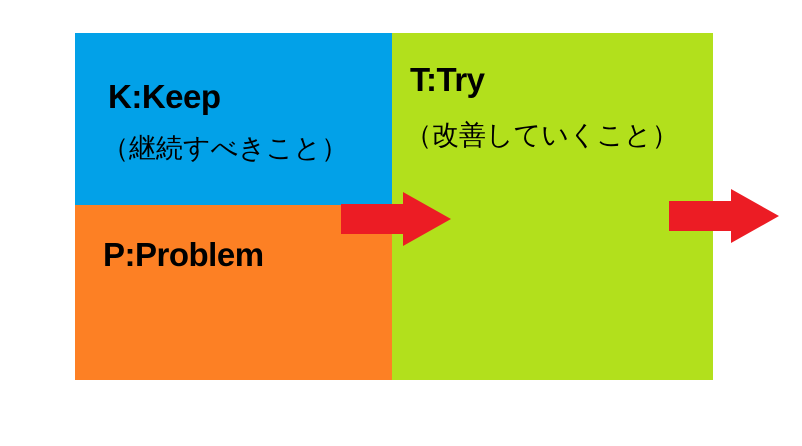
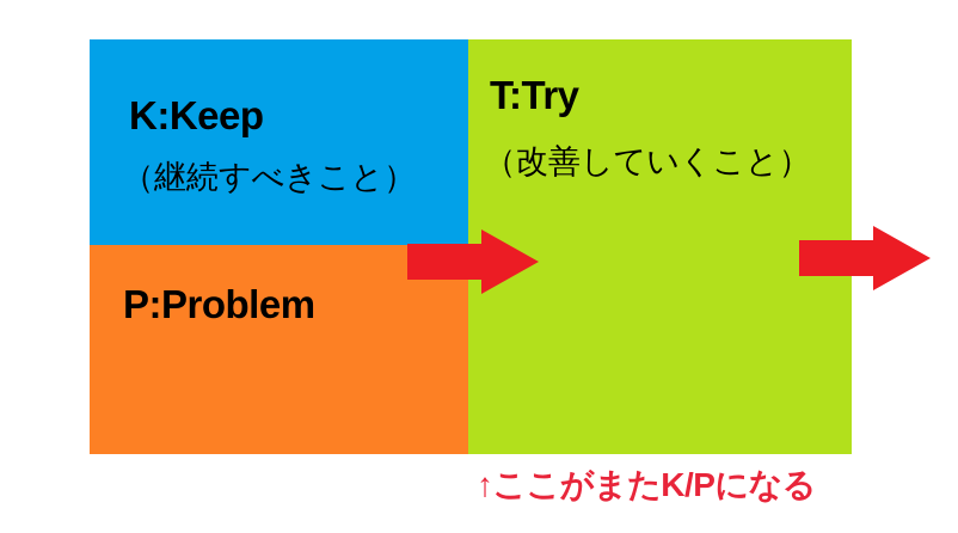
  K:Keep
  （継続すべきこと）
  P:Problem
  T:Try
  （改善していくこと）
+ ↑ここがまたK/Pになる
